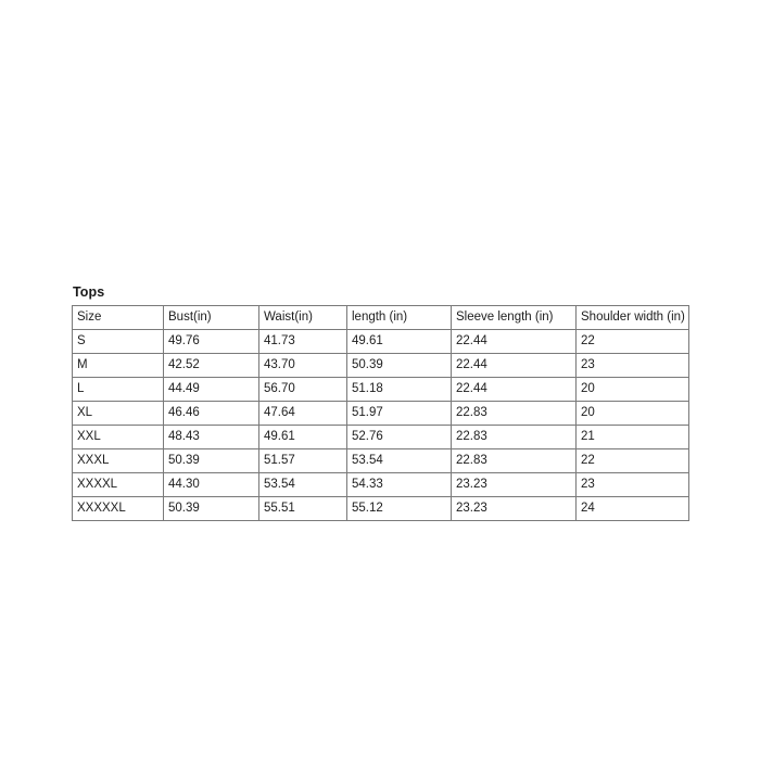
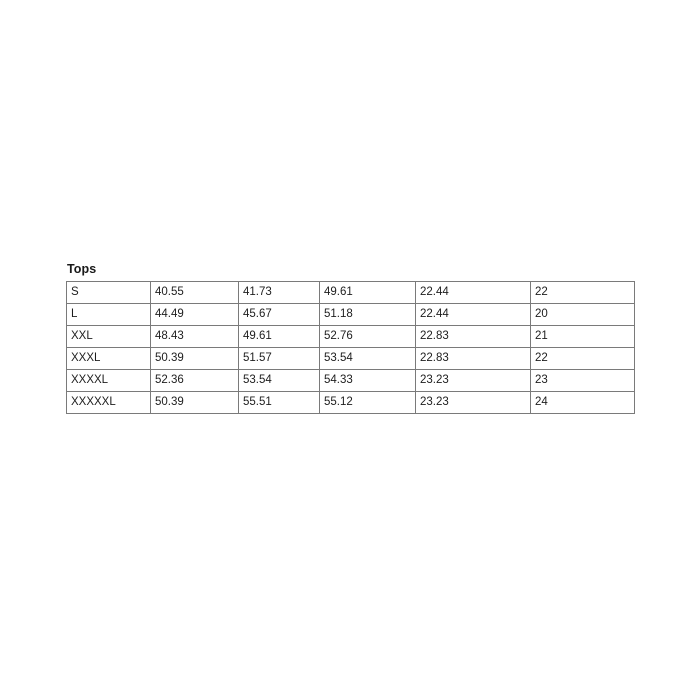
  Tops
- Size	Bust(in)	Waist(in)	length (in)	Sleeve length (in)	Shoulder width (in)
- S	49.76	41.73	49.61	22.44	22
+ S	40.55	41.73	49.61	22.44	22
- M	42.52	43.70	50.39	22.44	23
- L	44.49	56.70	51.18	22.44	20
+ L	44.49	45.67	51.18	22.44	20
- XL	46.46	47.64	51.97	22.83	20
  XXL	48.43	49.61	52.76	22.83	21
  XXXL	50.39	51.57	53.54	22.83	22
- XXXXL	44.30	53.54	54.33	23.23	23
+ XXXXL	52.36	53.54	54.33	23.23	23
  XXXXXL	50.39	55.51	55.12	23.23	24
